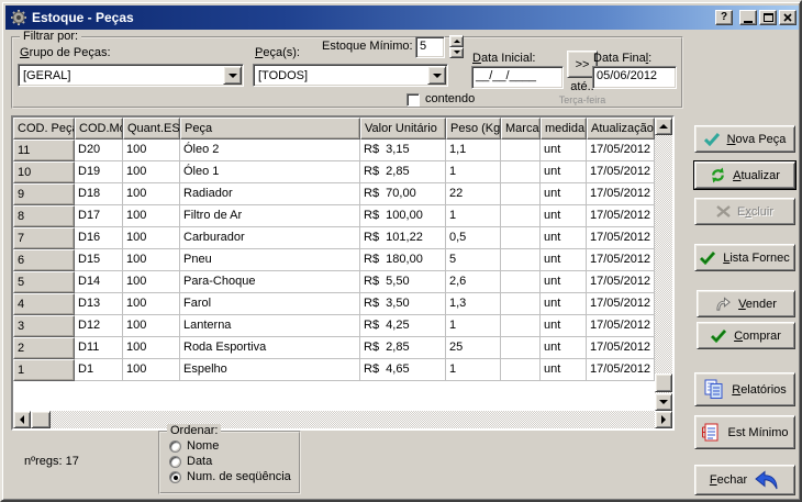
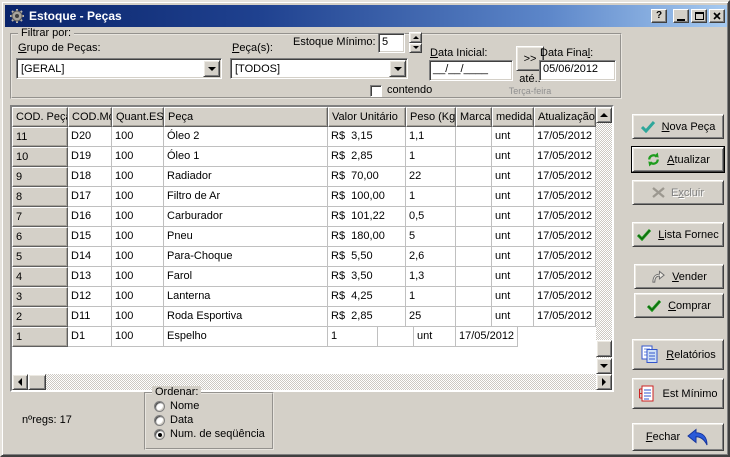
  Estoque - Peças
  ?
  Filtrar por:
  Grupo de Peças:
  [GERAL]
  Peça(s):
  [TODOS]
  Estoque Mínimo:
  5
  contendo
  Data Inicial:
  __/__/____
  >>
  até.
  Terça-feira
  Data Final:
  05/06/2012
  COD. Peç
  COD.M
  Quant.ES
  Peça
  Valor Unitário
  Peso (Kg
  Marca
  medida
  Atualização
  11
  D20
  100
  Óleo 2
  R$ 3,15
  1,1
  unt
  17/05/2012
  10
  D19
  100
  Óleo 1
  R$ 2,85
  1
  unt
  17/05/2012
  9
  D18
  100
  Radiador
  R$ 70,00
  22
  unt
  17/05/2012
  8
  D17
  100
  Filtro de Ar
  R$ 100,00
  1
  unt
  17/05/2012
  7
  D16
  100
  Carburador
  R$ 101,22
  0,5
  unt
  17/05/2012
  6
  D15
  100
  Pneu
  R$ 180,00
  5
  unt
  17/05/2012
  5
  D14
  100
  Para-Choque
  R$ 5,50
  2,6
  unt
  17/05/2012
  4
  D13
  100
  Farol
  R$ 3,50
  1,3
  unt
  17/05/2012
  3
  D12
  100
  Lanterna
  R$ 4,25
  1
  unt
  17/05/2012
  2
  D11
  100
  Roda Esportiva
  R$ 2,85
  25
  unt
  17/05/2012
  1
  D1
  100
  Espelho
- R$ 4,65
  1
  unt
  17/05/2012
  Nova Peça
  Atualizar
  Excluir
  Lista Fornec
  Vender
  Comprar
  Relatórios
  Est Mínimo
  Fechar
  nºregs: 17
  Ordenar:
  Nome
  Data
  Num. de seqüência
